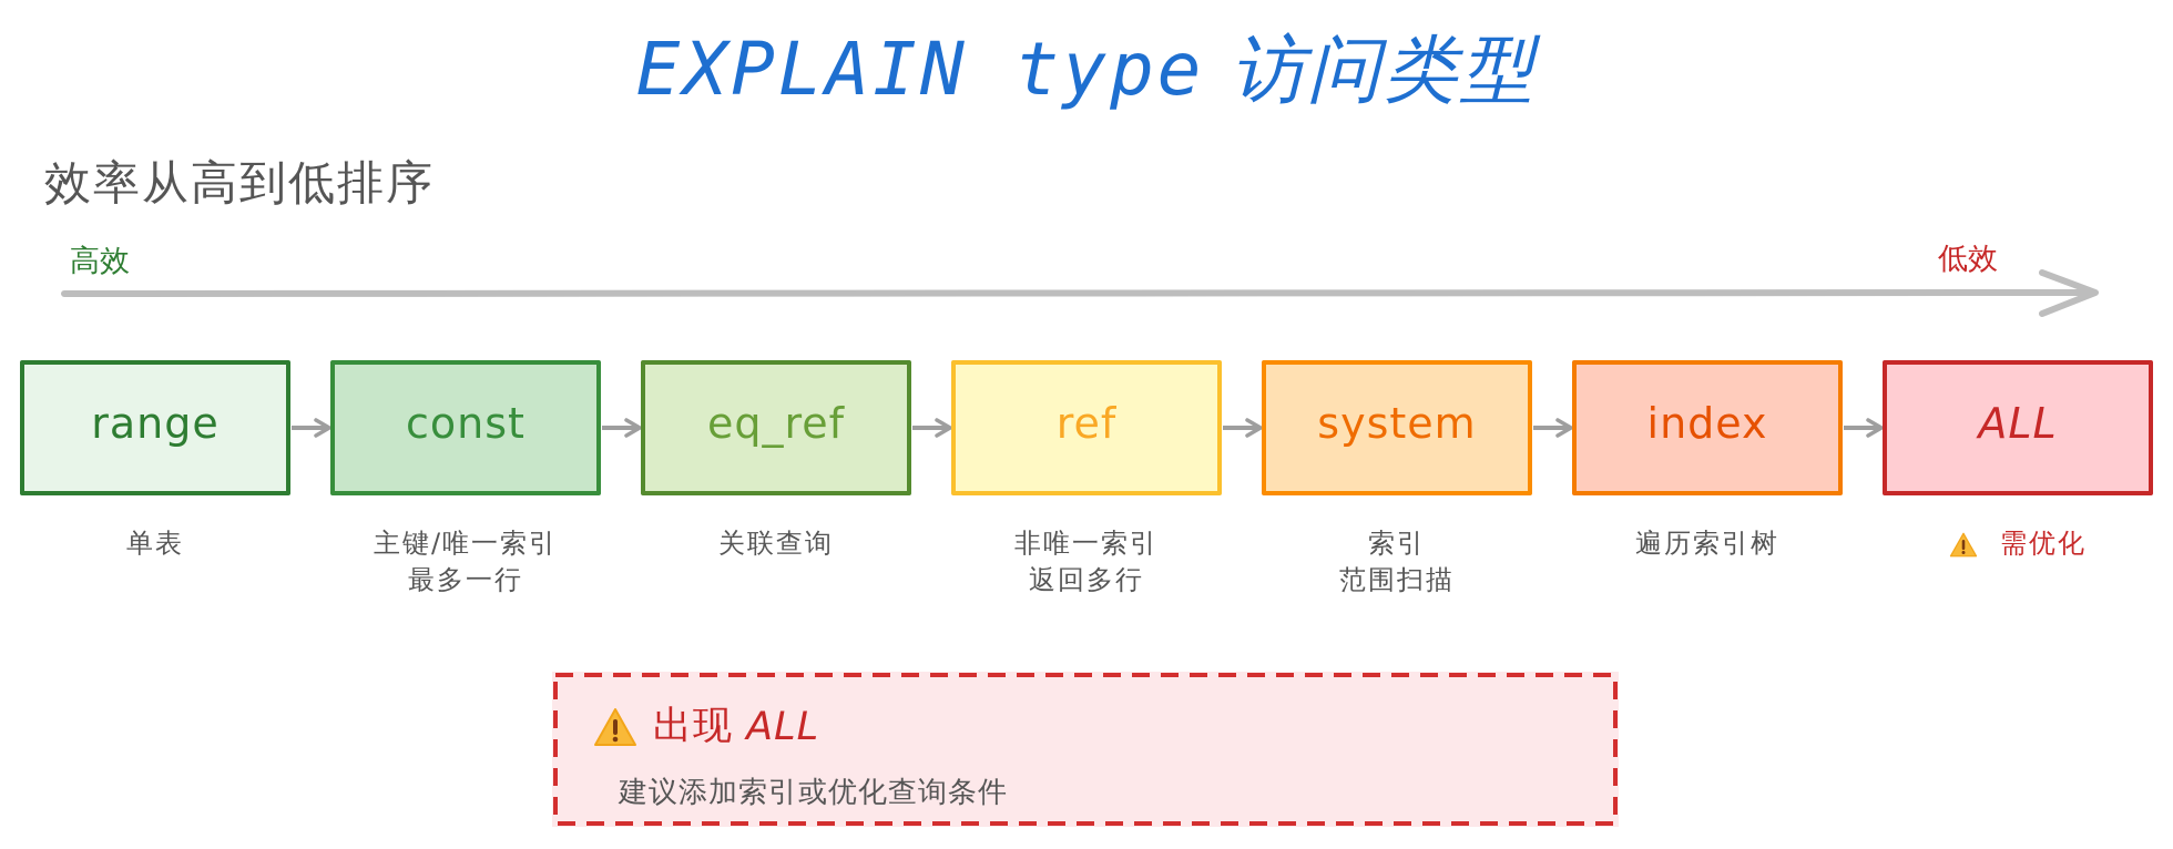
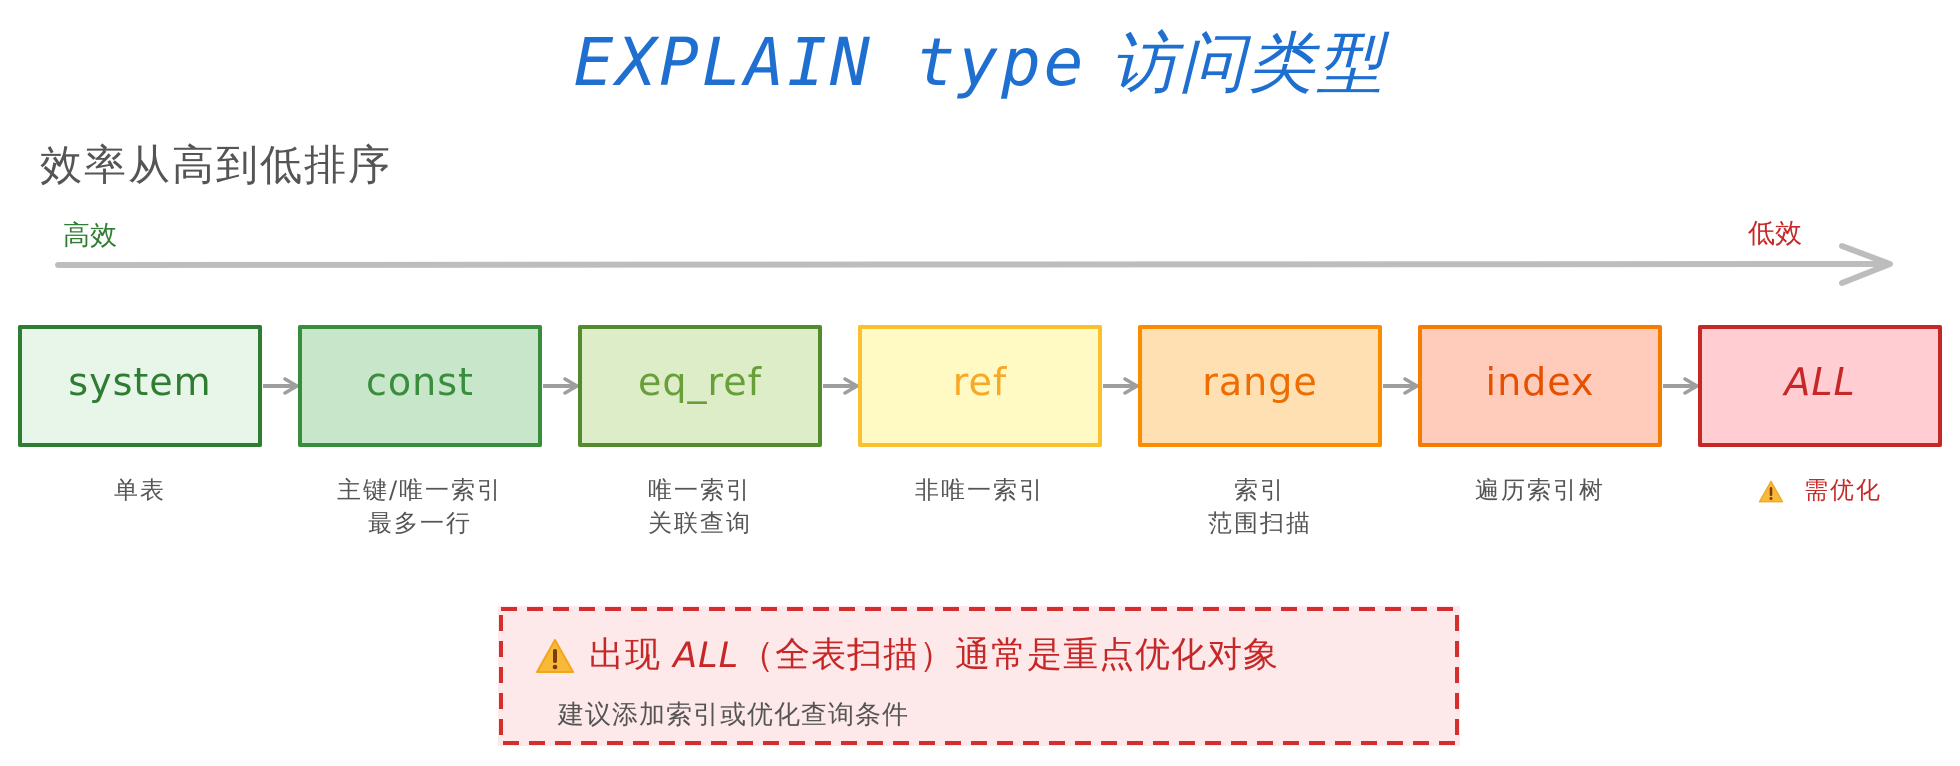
  EXPLAIN type 访问类型
  效率从高到低排序
  高效
  低效
- range
+ system
  单表
  const
  主键/唯一索引
  最多一行
  eq_ref
+ 唯一索引
  关联查询
  ref
  非唯一索引
- 返回多行
- system
+ range
  索引
  范围扫描
  index
  遍历索引树
  ALL
  需优化
  出现
  ALL
+ （全表扫描）通常是重点优化对象
  建议添加索引或优化查询条件
